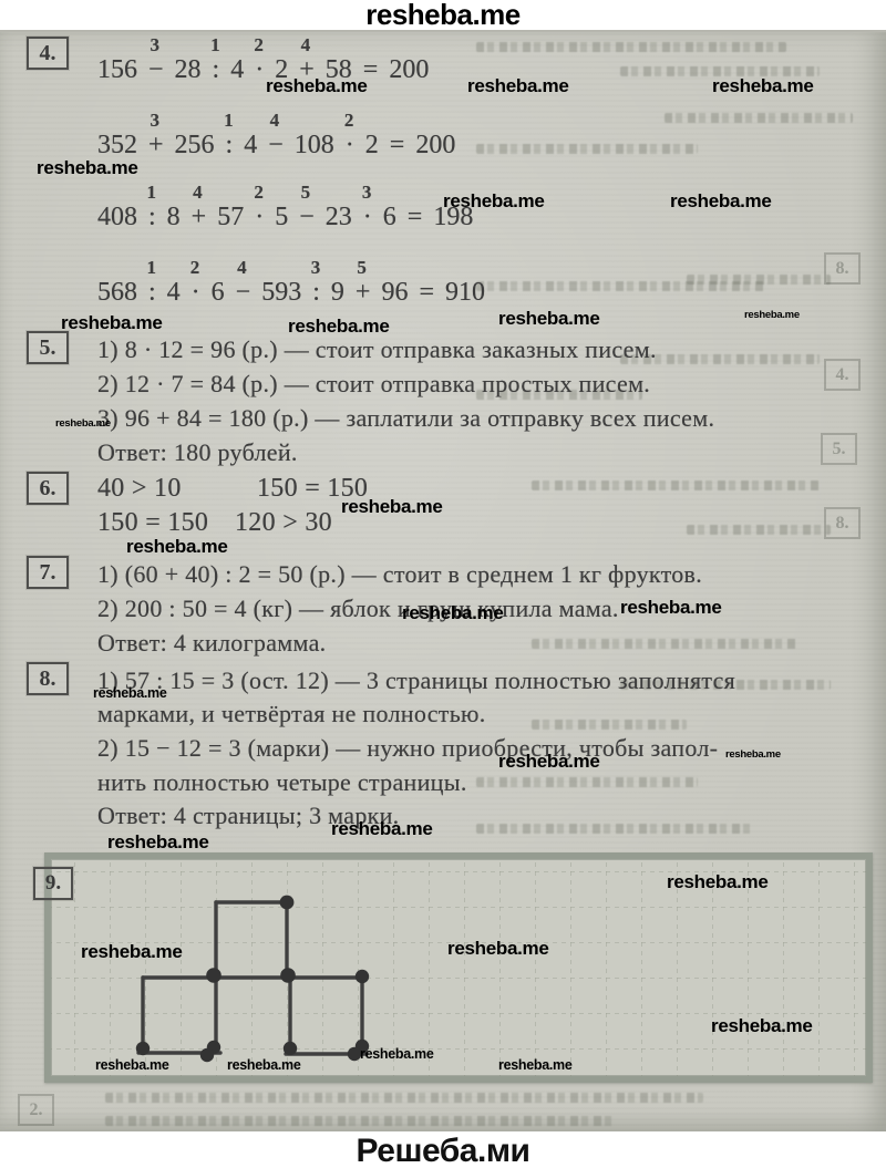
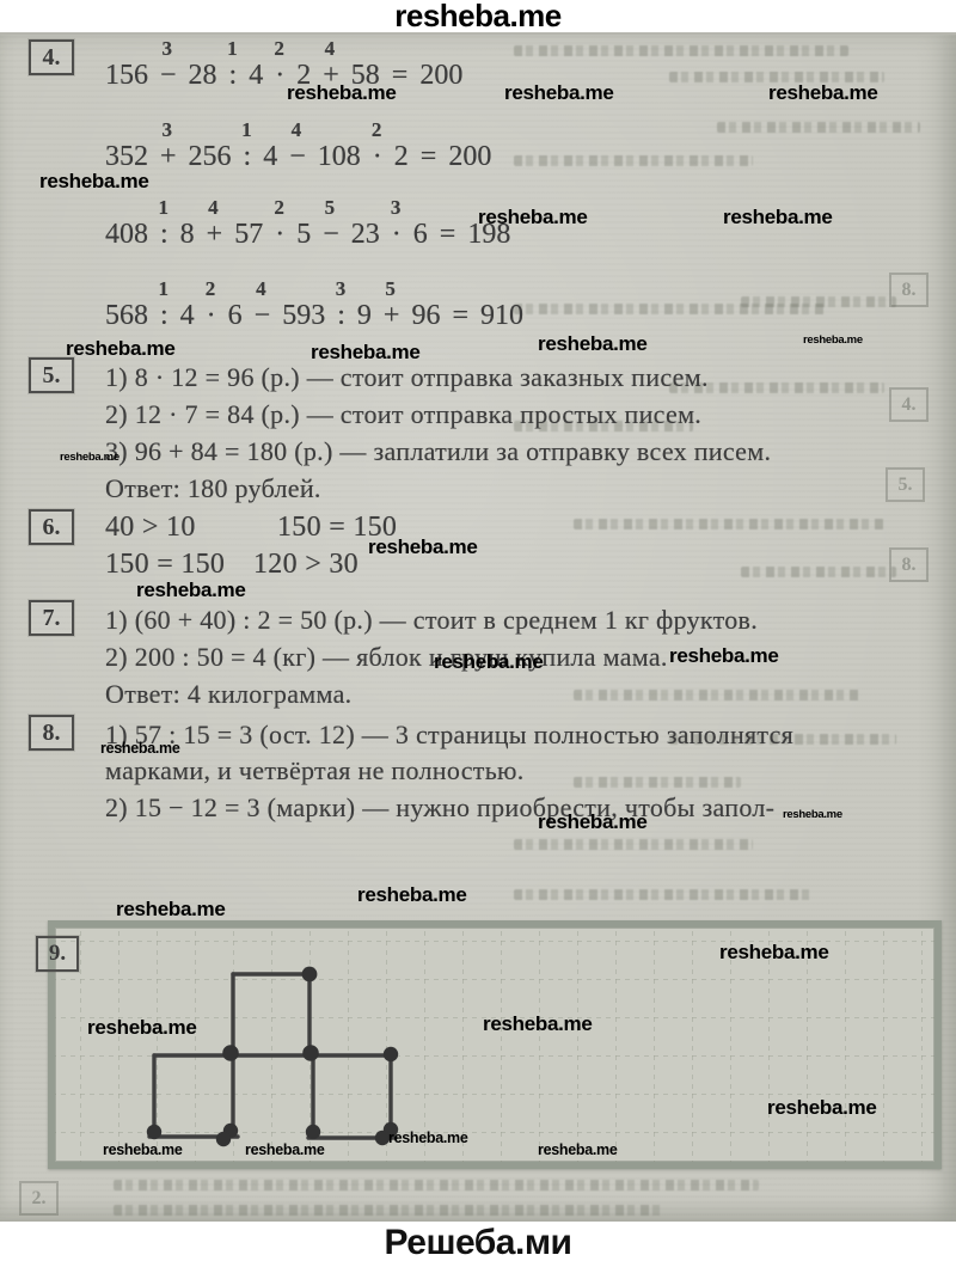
  resheba.me
  8.
  4.
  5.
  8.
  2.
  4.
  156 −
  3
  28 :
  1
  4 ·
  2
  2 +
  4
  58 = 200
  352 +
  3
  256 :
  1
  4 −
  4
  108 ·
  2
  2 = 200
  408 :
  1
  8 +
  4
  57 ·
  2
  5 −
  5
  23 ·
  3
  6 = 198
  568 :
  1
  4 ·
  2
  6 −
  4
  593 :
  3
  9 +
  5
  96 = 910
  5.
  1) 8 · 12 = 96 (р.) — стоит отправка заказных писем.
  2) 12 · 7 = 84 (р.) — стоит отправка простых писем.
  3) 96 + 84 = 180 (р.) — заплатили за отправку всех писем.
  Ответ: 180 рублей.
  6.
  40 > 10
  150 = 150
  150 = 150
  120 > 30
  7.
  1) (60 + 40) : 2 = 50 (р.) — стоит в среднем 1 кг фруктов.
  2) 200 : 50 = 4 (кг) — яблок и груш купила мама.
  Ответ: 4 килограмма.
  8.
  1) 57 : 15 = 3 (ост. 12) — 3 страницы полностью заполнятся
  марками, и четвёртая не полностью.
  2) 15 − 12 = 3 (марки) — нужно приобрести, чтобы запол-
- нить полностью четыре страницы.
- Ответ: 4 страницы; 3 марки.
  9.
  resheba.me
  resheba.me
  resheba.me
  resheba.me
  resheba.me
  resheba.me
  resheba.me
  resheba.me
  resheba.me
  resheba.me
  resheba.me
  resheba.me
  resheba.me
  resheba.me
  resheba.me
  resheba.me
  resheba.me
  resheba.me
  resheba.me
  resheba.me
  resheba.me
  resheba.me
  resheba.me
  resheba.me
  resheba.me
  resheba.me
  resheba.me
  resheba.me
  Решеба.ми
